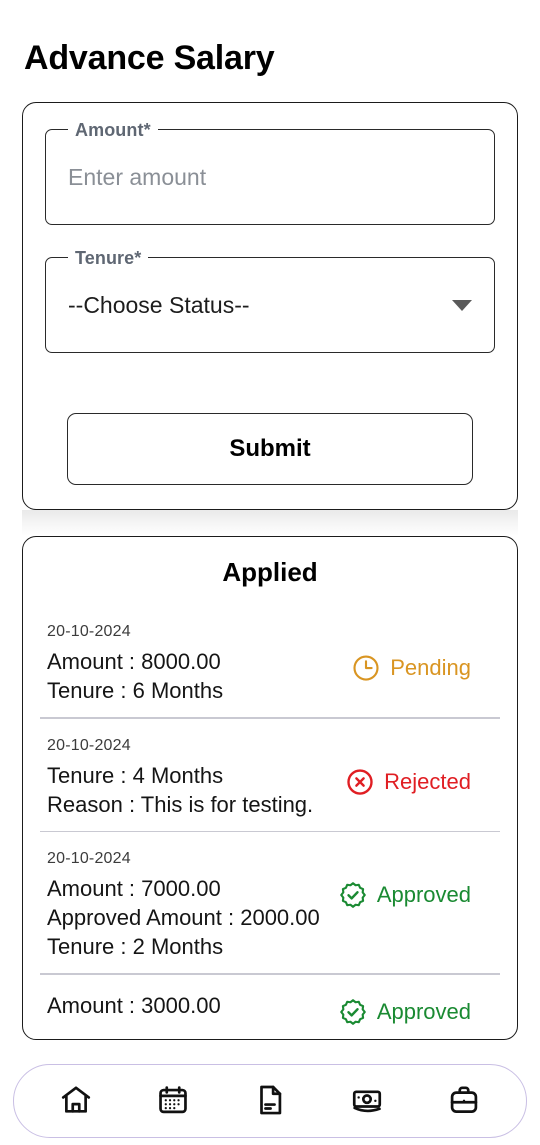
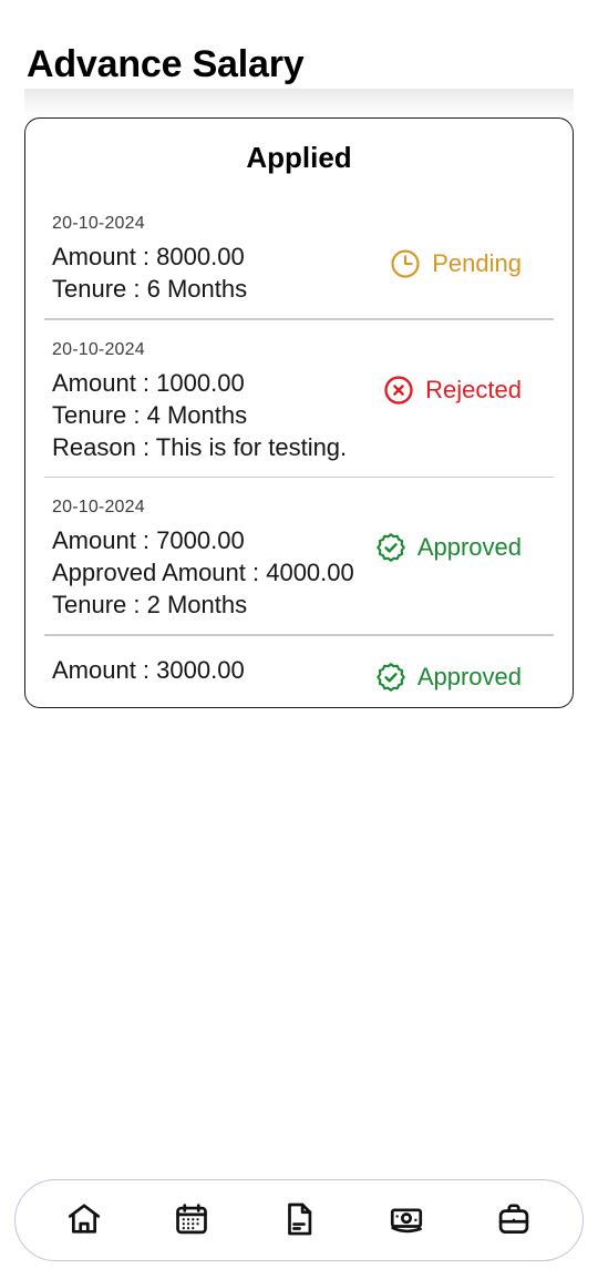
  Advance Salary
- Amount*
- Enter amount
- Tenure*
- --Choose Status--
- Submit
  Applied
  20-10-2024
  Amount : 8000.00
  Tenure : 6 Months
  Pending
  20-10-2024
+ Amount : 1000.00
  Tenure : 4 Months
  Reason : This is for testing.
  Rejected
  20-10-2024
  Amount : 7000.00
- Approved Amount : 2000.00
+ Approved Amount : 4000.00
  Tenure : 2 Months
  Approved
  Amount : 3000.00
  Approved
